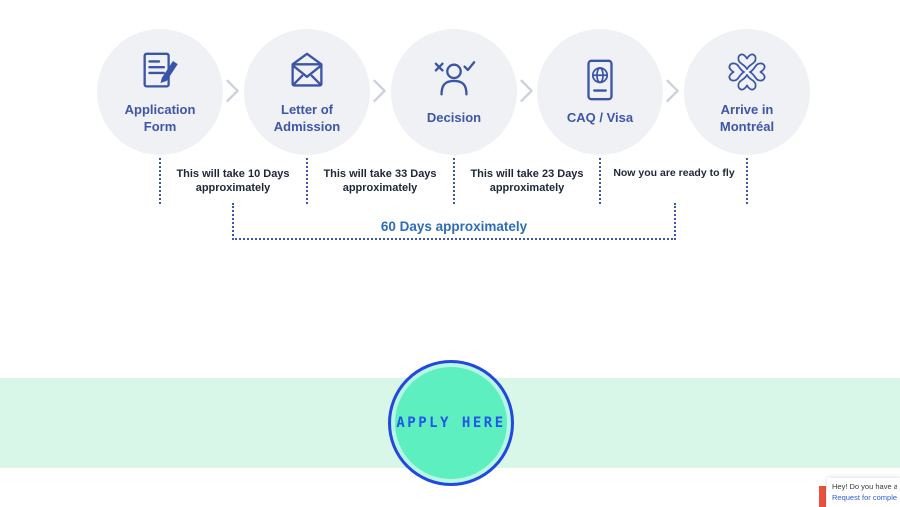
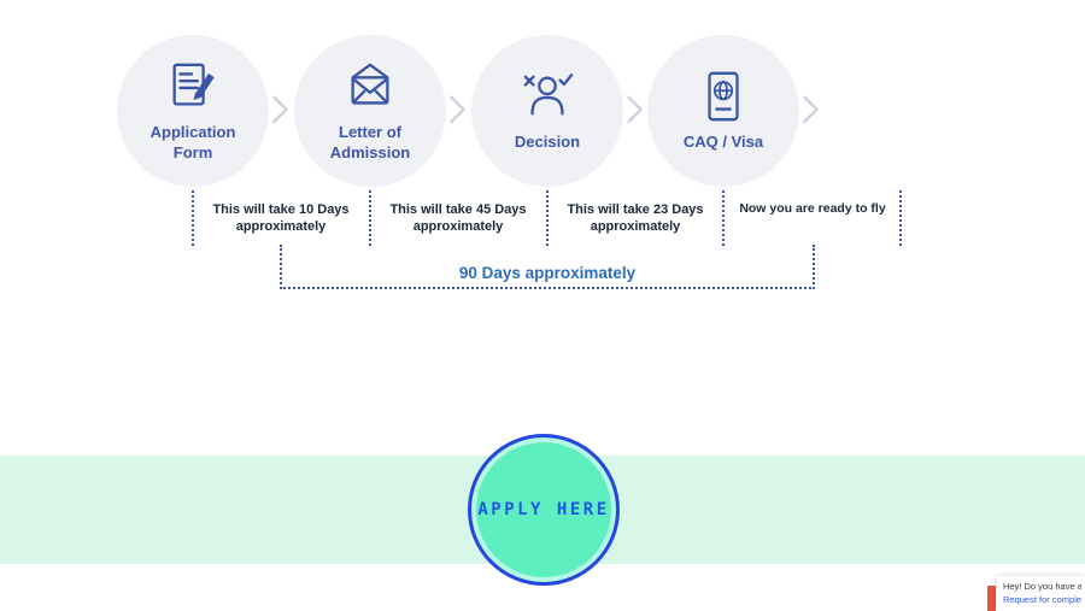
  Application Form
  Letter of Admission
  Decision
  CAQ / Visa
- Arrive in Montréal
  This will take 10 Days approximately
- This will take 33 Days approximately
+ This will take 45 Days approximately
  This will take 23 Days approximately
  Now you are ready to fly
- 60 Days approximately
+ 90 Days approximately
  APPLY HERE
  Hey! Do you have a
  Request for comple
